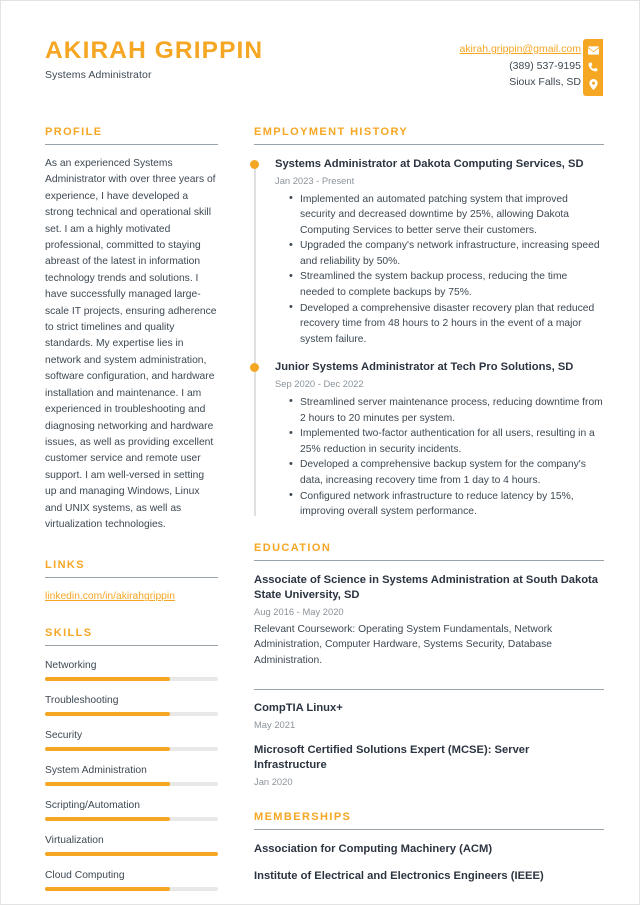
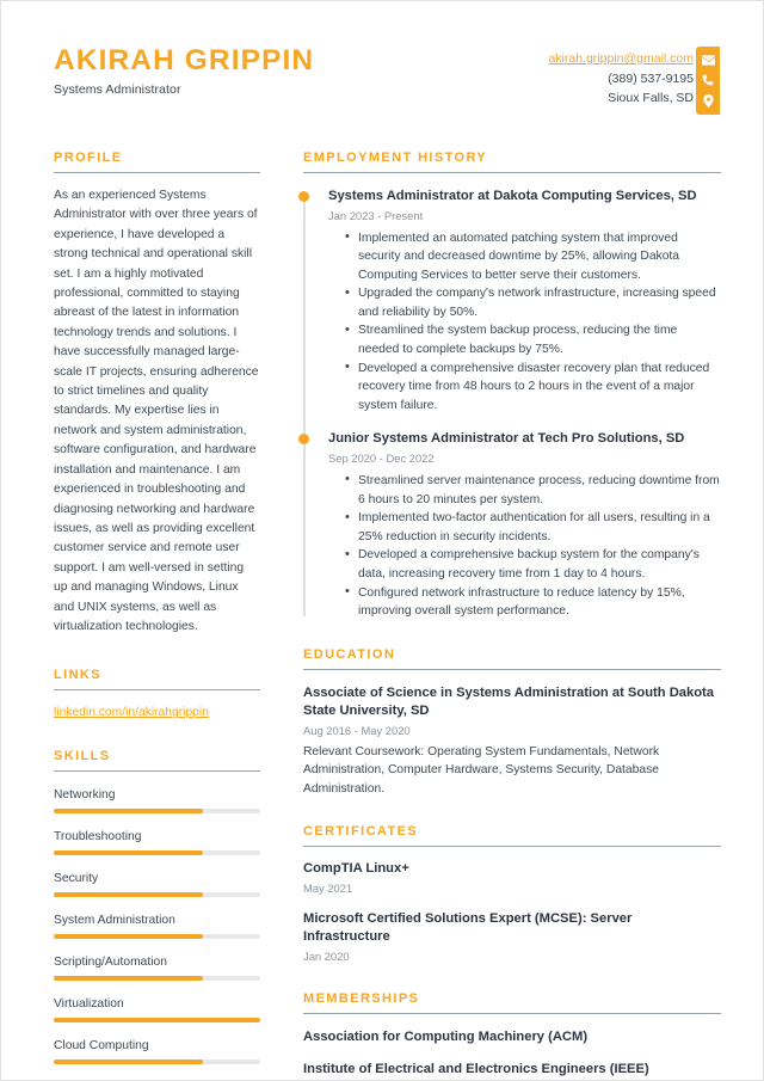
  AKIRAH GRIPPIN
  Systems Administrator
  akirah.grippin@gmail.com
  (389) 537-9195
  Sioux Falls, SD
  PROFILE
  As an experienced Systems Administrator with over three years of experience, I have developed a strong technical and operational skill set. I am a highly motivated professional, committed to staying abreast of the latest in information technology trends and solutions. I have successfully managed large-scale IT projects, ensuring adherence to strict timelines and quality standards. My expertise lies in network and system administration, software configuration, and hardware installation and maintenance. I am experienced in troubleshooting and diagnosing networking and hardware issues, as well as providing excellent customer service and remote user support. I am well-versed in setting up and managing Windows, Linux and UNIX systems, as well as virtualization technologies.
  LINKS
  linkedin.com/in/akirahgrippin
  SKILLS
  Networking
  Troubleshooting
  Security
  System Administration
  Scripting/Automation
  Virtualization
  Cloud Computing
  EMPLOYMENT HISTORY
  Systems Administrator at Dakota Computing Services, SD
  Jan 2023 - Present
  Implemented an automated patching system that improved security and decreased downtime by 25%, allowing Dakota Computing Services to better serve their customers.
  Upgraded the company's network infrastructure, increasing speed and reliability by 50%.
  Streamlined the system backup process, reducing the time needed to complete backups by 75%.
  Developed a comprehensive disaster recovery plan that reduced recovery time from 48 hours to 2 hours in the event of a major system failure.
  Junior Systems Administrator at Tech Pro Solutions, SD
  Sep 2020 - Dec 2022
- Streamlined server maintenance process, reducing downtime from 2 hours to 20 minutes per system.
+ Streamlined server maintenance process, reducing downtime from 6 hours to 20 minutes per system.
  Implemented two-factor authentication for all users, resulting in a 25% reduction in security incidents.
  Developed a comprehensive backup system for the company's data, increasing recovery time from 1 day to 4 hours.
  Configured network infrastructure to reduce latency by 15%, improving overall system performance.
  EDUCATION
  Associate of Science in Systems Administration at South Dakota State University, SD
  Aug 2016 - May 2020
  Relevant Coursework: Operating System Fundamentals, Network Administration, Computer Hardware, Systems Security, Database Administration.
+ CERTIFICATES
  CompTIA Linux+
  May 2021
  Microsoft Certified Solutions Expert (MCSE): Server Infrastructure
  Jan 2020
  MEMBERSHIPS
  Association for Computing Machinery (ACM)
  Institute of Electrical and Electronics Engineers (IEEE)
